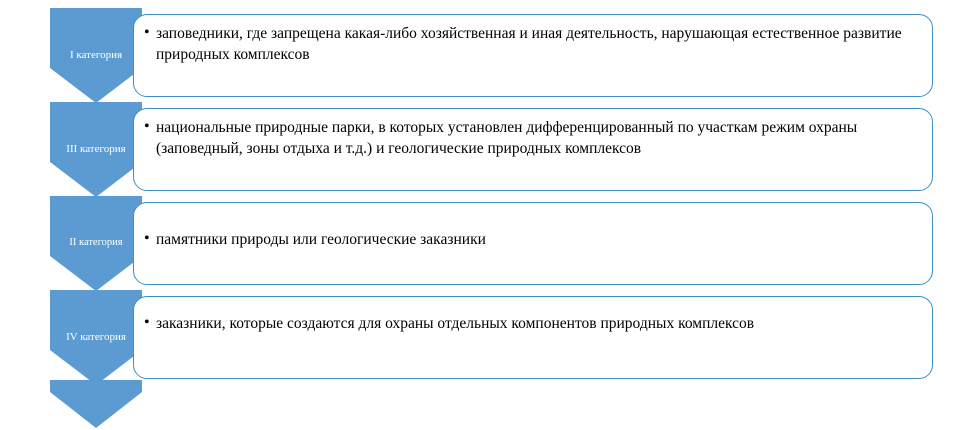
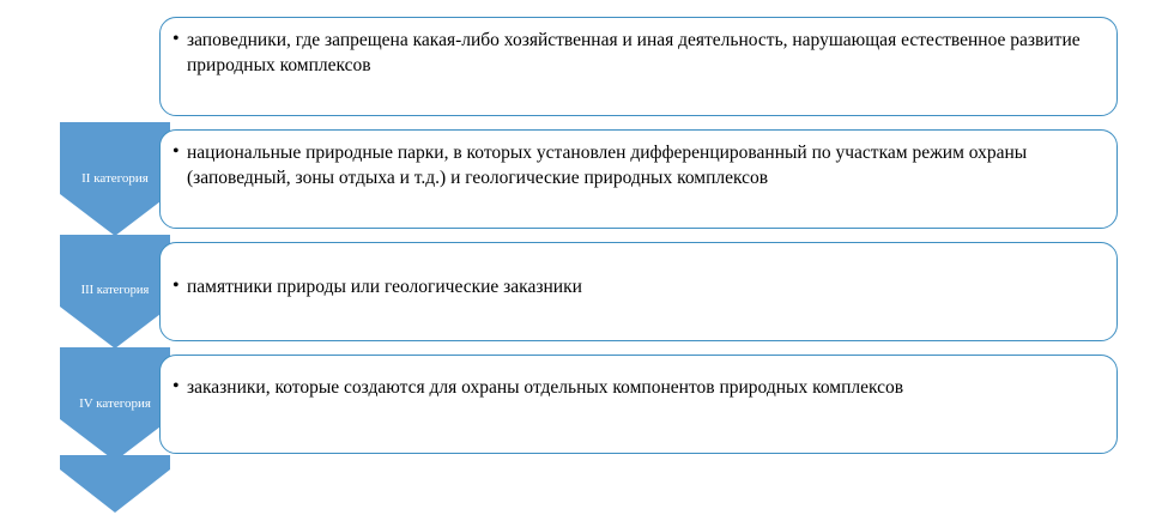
- I категория
  •
  заповедники, где запрещена какая-либо хозяйственная и иная деятельность, нарушающая естественное развитие природных комплексов
- III категория
+ II категория
  •
  национальные природные парки, в которых установлен дифференцированный по участкам режим охраны (заповедный, зоны отдыха и т.д.) и геологические природных комплексов
- II категория
+ III категория
  •
  памятники природы или геологические заказники
  IV категория
  •
  заказники, которые создаются для охраны отдельных компонентов природных комплексов
